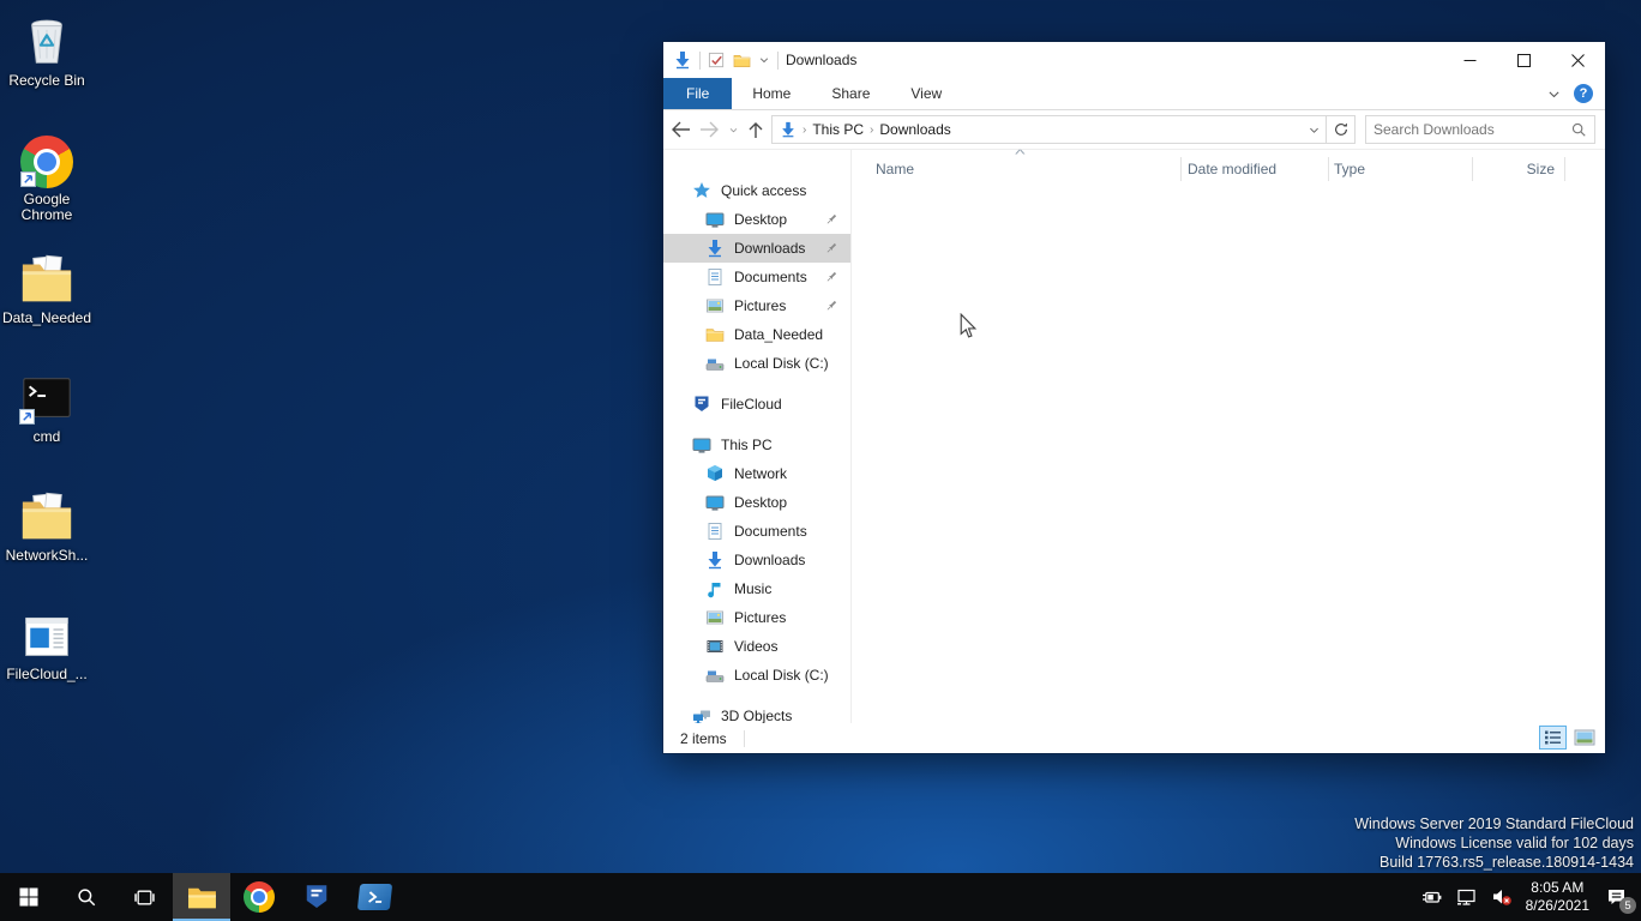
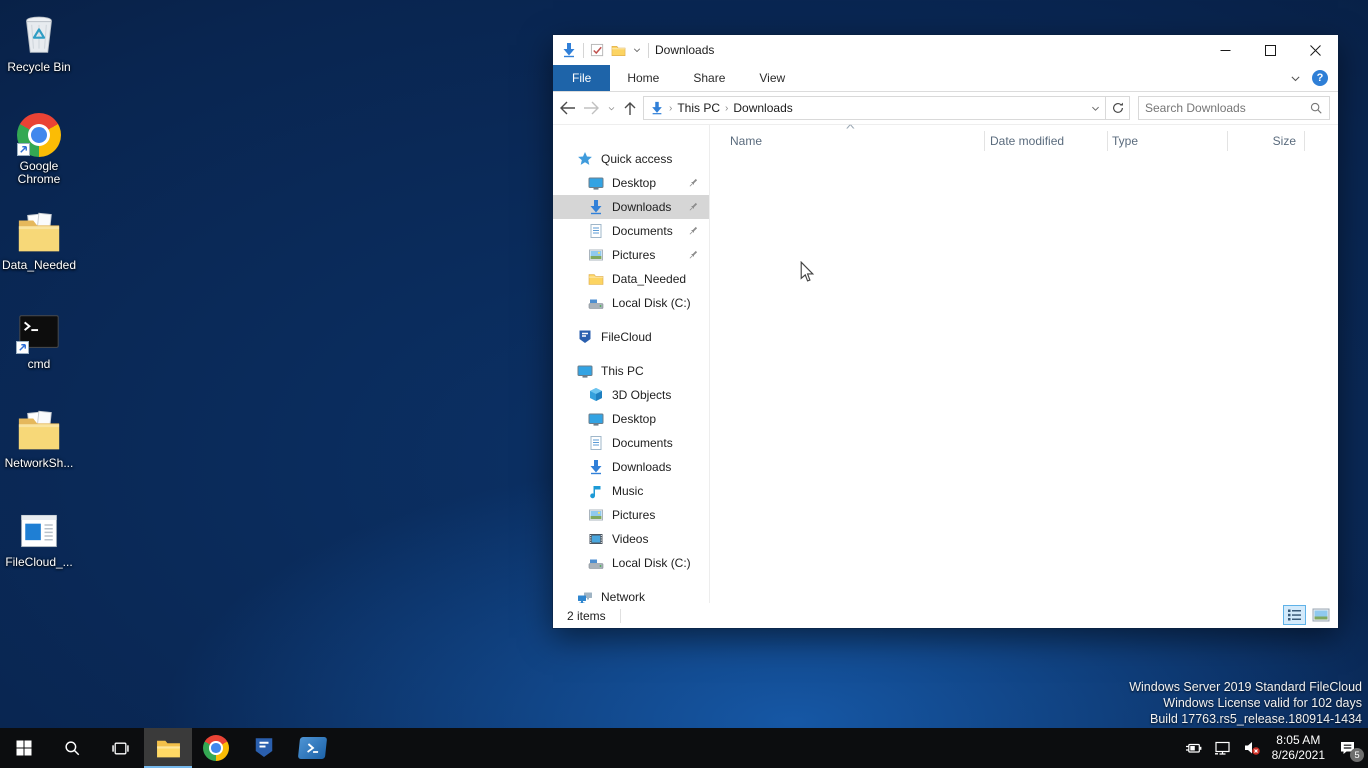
  Recycle Bin
  Google Chrome
  Data_Needed
  cmd
  NetworkSh...
  FileCloud_...
  Downloads
  File
  Home
  Share
  View
  ?
  ›
  This PC
  ›
  Downloads
  Search Downloads
  Quick access
  Desktop
  Downloads
  Documents
  Pictures
  Data_Needed
  Local Disk (C:)
  FileCloud
  This PC
- Network
+ 3D Objects
  Desktop
  Documents
  Downloads
  Music
  Pictures
  Videos
  Local Disk (C:)
- 3D Objects
+ Network
  ^
  Name
  Date modified
  Type
  Size
  2 items
  Windows Server 2019 Standard FileCloud
  Windows License valid for 102 days
  Build 17763.rs5_release.180914-1434
  8:05 AM
  8/26/2021
  5
